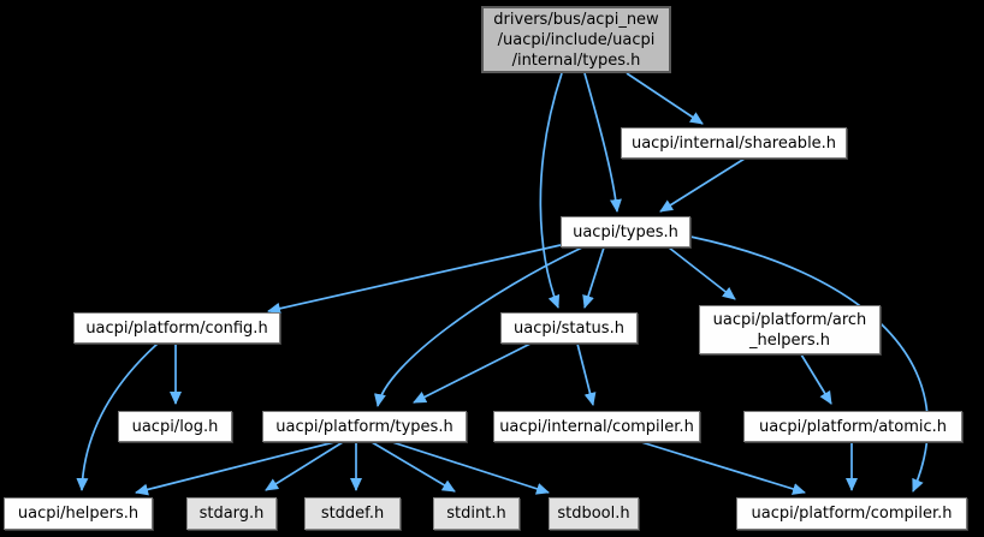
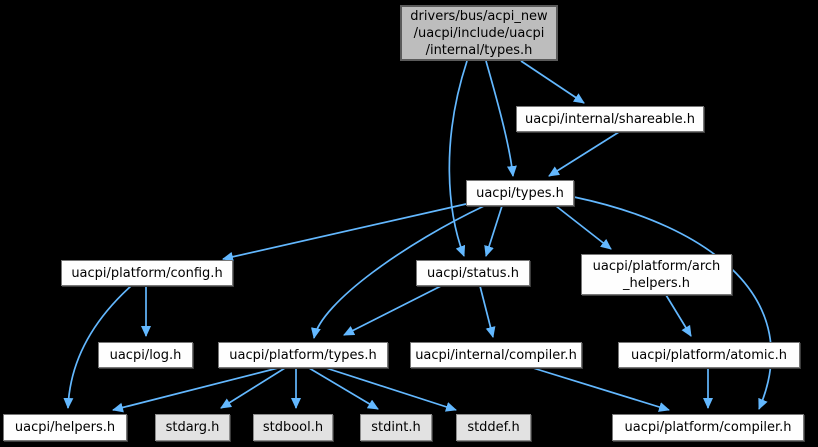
  drivers/bus/acpi_new
  /uacpi/include/uacpi
  /internal/types.h
  uacpi/internal/shareable.h
  uacpi/types.h
  uacpi/platform/config.h
  uacpi/status.h
  uacpi/platform/arch
  _helpers.h
  uacpi/log.h
  uacpi/platform/types.h
  uacpi/internal/compiler.h
  uacpi/platform/atomic.h
  uacpi/helpers.h
  stdarg.h
- stddef.h
+ stdbool.h
  stdint.h
- stdbool.h
+ stddef.h
  uacpi/platform/compiler.h
